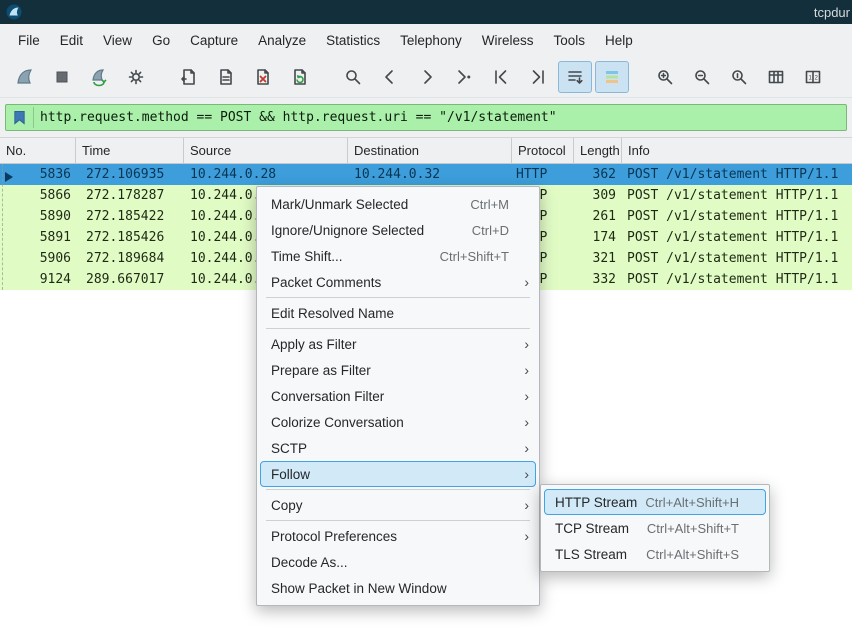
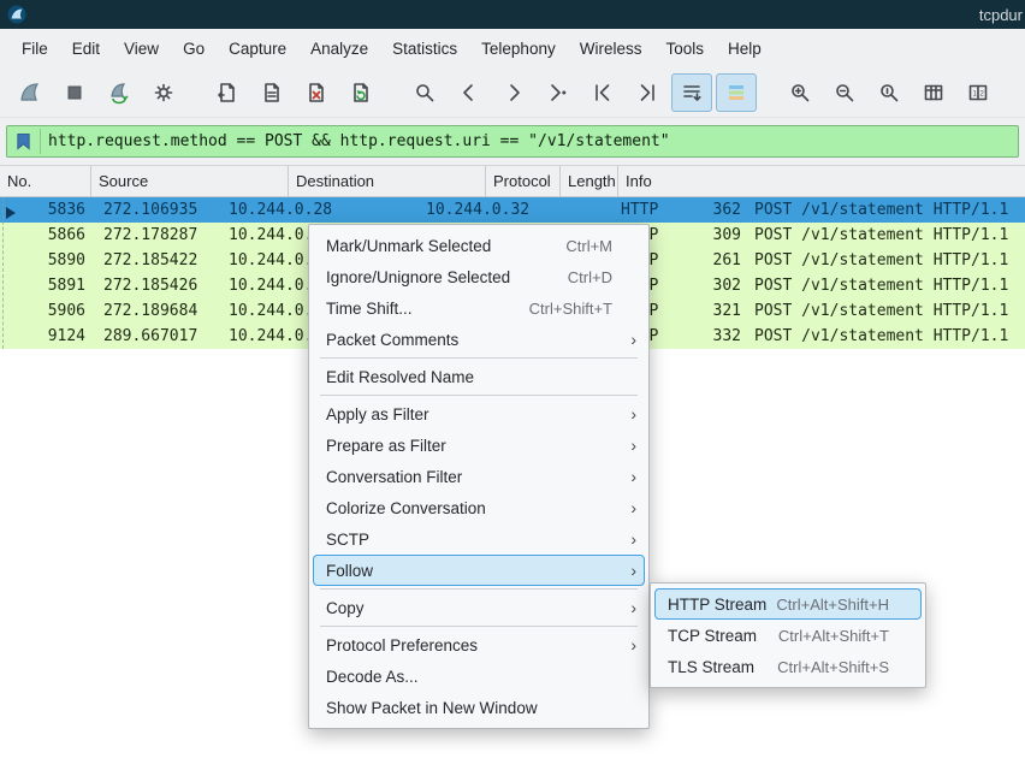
  tcpdur
  File
  Edit
  View
  Go
  Capture
  Analyze
  Statistics
  Telephony
  Wireless
  Tools
  Help
  http.request.method == POST && http.request.uri == "/v1/statement"
  No.
- Time
  Source
  Destination
  Protocol
  Length
  Info
  5836
  272.106935
  10.244.0.28
  10.244.0.32
  HTTP
  362
  POST /v1/statement HTTP/1.1
  5866
  272.178287
  10.244.0
  309
  POST /v1/statement HTTP/1.1
  5890
  272.185422
  10.244.0
  261
  POST /v1/statement HTTP/1.1
  5891
  272.185426
  10.244.0
- 174
+ 302
  POST /v1/statement HTTP/1.1
  5906
  272.189684
  10.244.0
  321
  POST /v1/statement HTTP/1.1
  9124
  289.667017
  10.244.0
  332
  POST /v1/statement HTTP/1.1
  Mark/Unmark Selected
  Ctrl+M
  Ignore/Unignore Selected
  Ctrl+D
  Time Shift...
  Ctrl+Shift+T
  Packet Comments
  ›
  Edit Resolved Name
  Apply as Filter
  ›
  Prepare as Filter
  ›
  Conversation Filter
  ›
  Colorize Conversation
  ›
  SCTP
  ›
  Follow
  ›
  Copy
  ›
  Protocol Preferences
  ›
  Decode As...
  Show Packet in New Window
  HTTP Stream
  Ctrl+Alt+Shift+H
  TCP Stream
  Ctrl+Alt+Shift+T
  TLS Stream
  Ctrl+Alt+Shift+S
